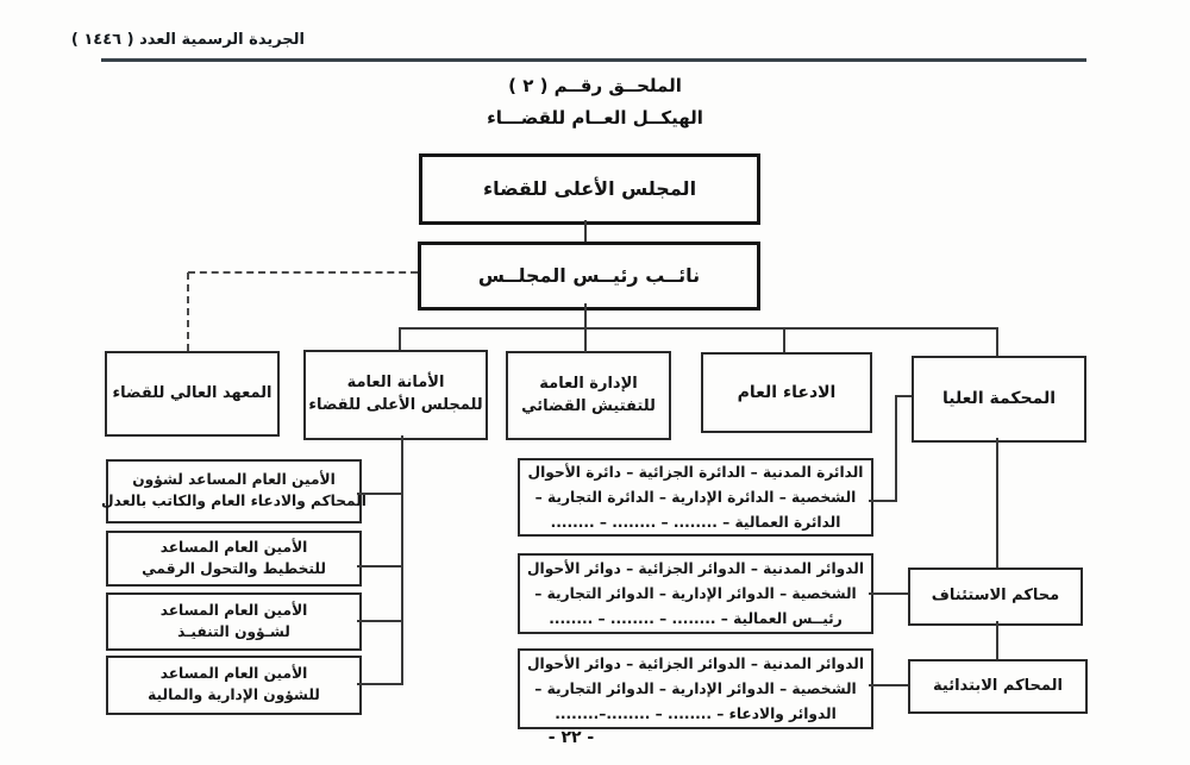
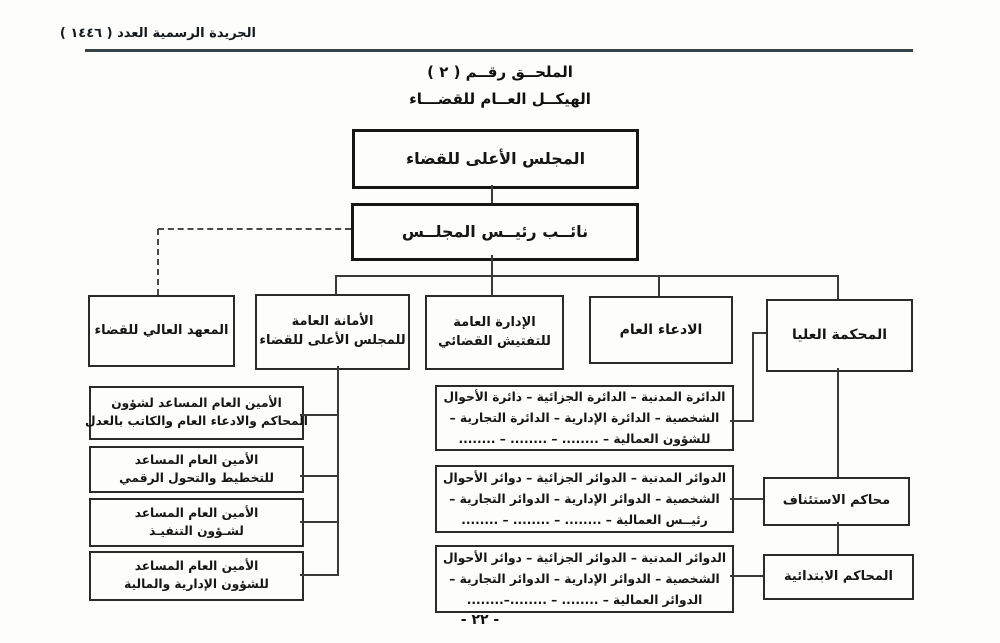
  الجريدة الرسمية العدد ( ١٤٤٦ )
  الملحــق رقــم ( ٢ )
  الهيكــل العــام للقضـــاء
  المجلس الأعلى للقضاء
  نائــب رئيــس المجلــس
  المعهد العالي للقضاء
  الأمانة العامة
  للمجلس الأعلى للقضاء
  الإدارة العامة
  للتفتيش القضائي
  الادعاء العام
  المحكمة العليا
  الأمين العام المساعد لشؤون
  المحاكم والادعاء العام والكاتب بالعدل
  الأمين العام المساعد
  للتخطيط والتحول الرقمي
  الأمين العام المساعد
  لشـؤون التنفيـذ
  الأمين العام المساعد
  للشؤون الإدارية والمالية
  الدائرة المدنية – الدائرة الجزائية – دائرة الأحوال
  الشخصية – الدائرة الإدارية – الدائرة التجارية –
- الدائرة العمالية – ........ – ........ – ........
+ للشؤون العمالية – ........ – ........ – ........
  الدوائر المدنية – الدوائر الجزائية – دوائر الأحوال
  الشخصية – الدوائر الإدارية – الدوائر التجارية –
  رئيــس العمالية – ........ – ........ – ........
  الدوائر المدنية – الدوائر الجزائية – دوائر الأحوال
  الشخصية – الدوائر الإدارية – الدوائر التجارية –
- الدوائر والادعاء – ........ – ........–........
+ الدوائر العمالية – ........ – ........–........
  محاكم الاستئناف
  المحاكم الابتدائية
  - ٢٢ -
